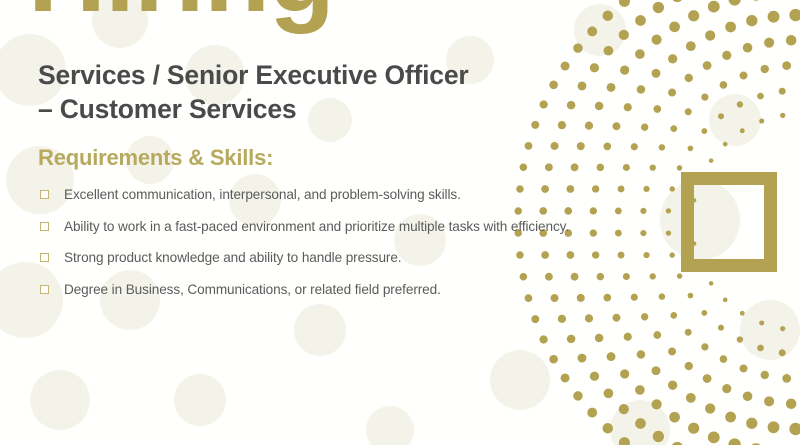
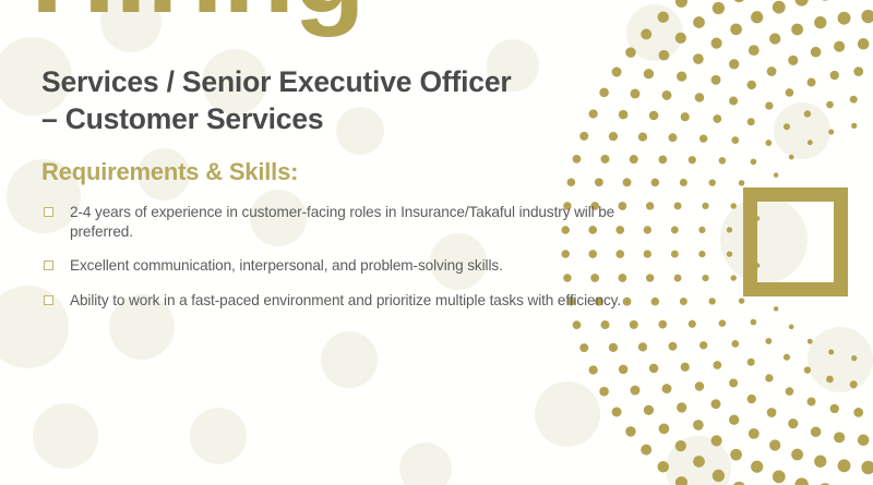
  Services / Senior Executive Officer
  – Customer Services
  Requirements & Skills:
+ 2-4 years of experience in customer-facing roles in Insurance/Takaful industry will be preferred.
  Excellent communication, interpersonal, and problem-solving skills.
  Ability to work in a fast-paced environment and prioritize multiple tasks with efficiency.
- Strong product knowledge and ability to handle pressure.
- Degree in Business, Communications, or related field preferred.
